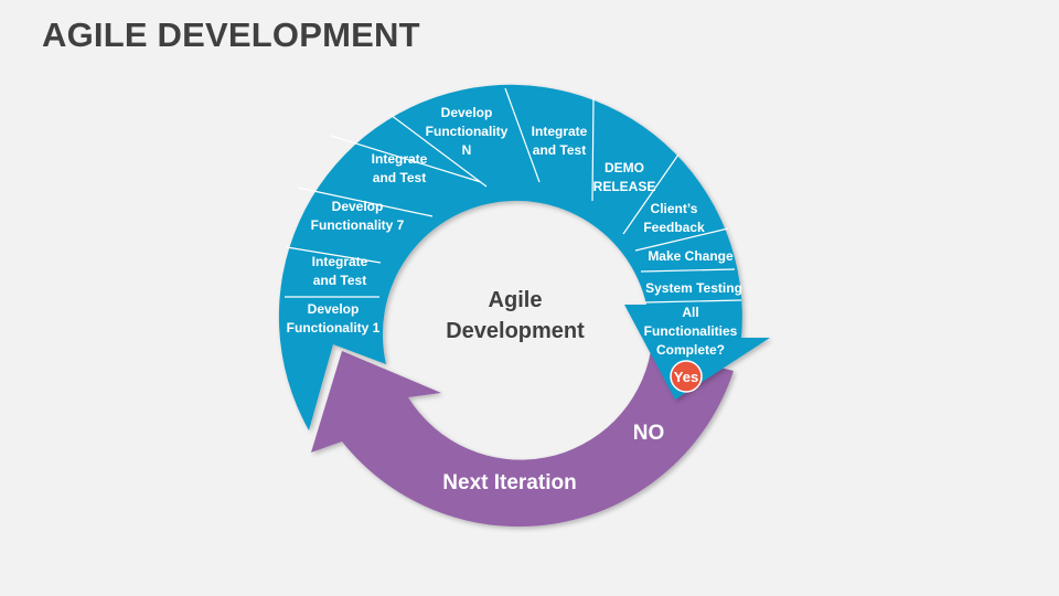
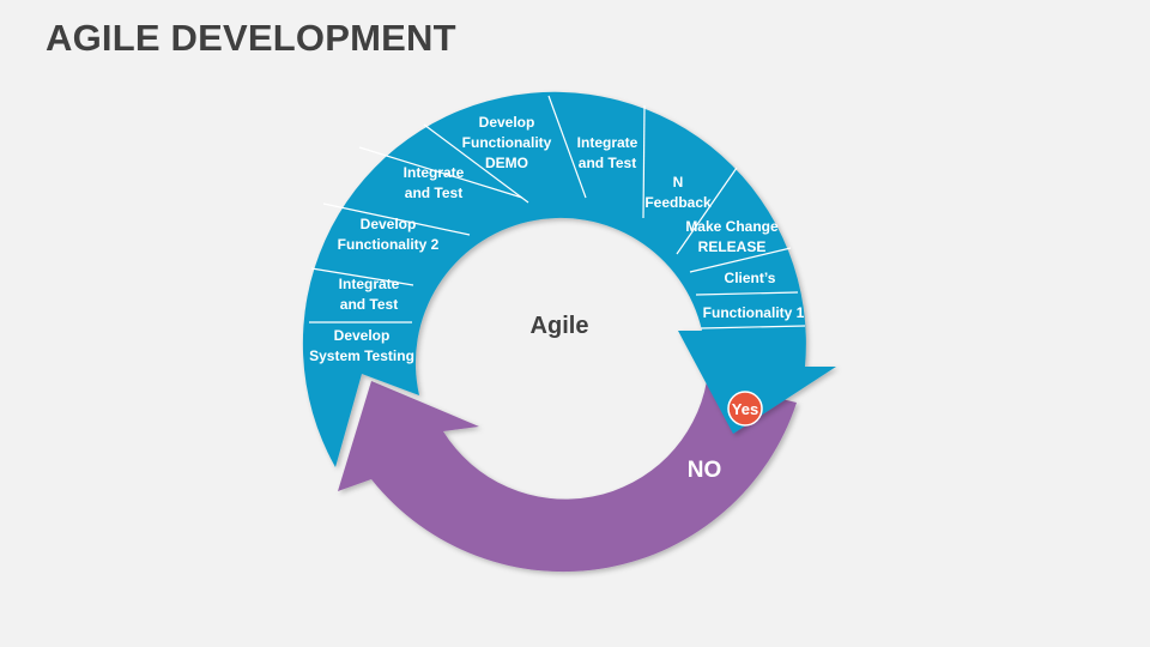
  AGILE DEVELOPMENT
  Develop
- Functionality 1
+ System Testing
  Integrate
  and Test
  Develop
- Functionality 7
+ Functionality 2
  Integrate
  and Test
  Develop
  Functionality
- N
+ DEMO
  Integrate
  and Test
- DEMO
+ N
- RELEASE
+ Feedback
- Client’s
+ Make Change
- Feedback
+ RELEASE
- Make Change
+ Client’s
- System Testing
+ Functionality 1
- All
- Functionalities
- Complete?
  Yes
  NO
- Next Iteration
  Agile
- Development
